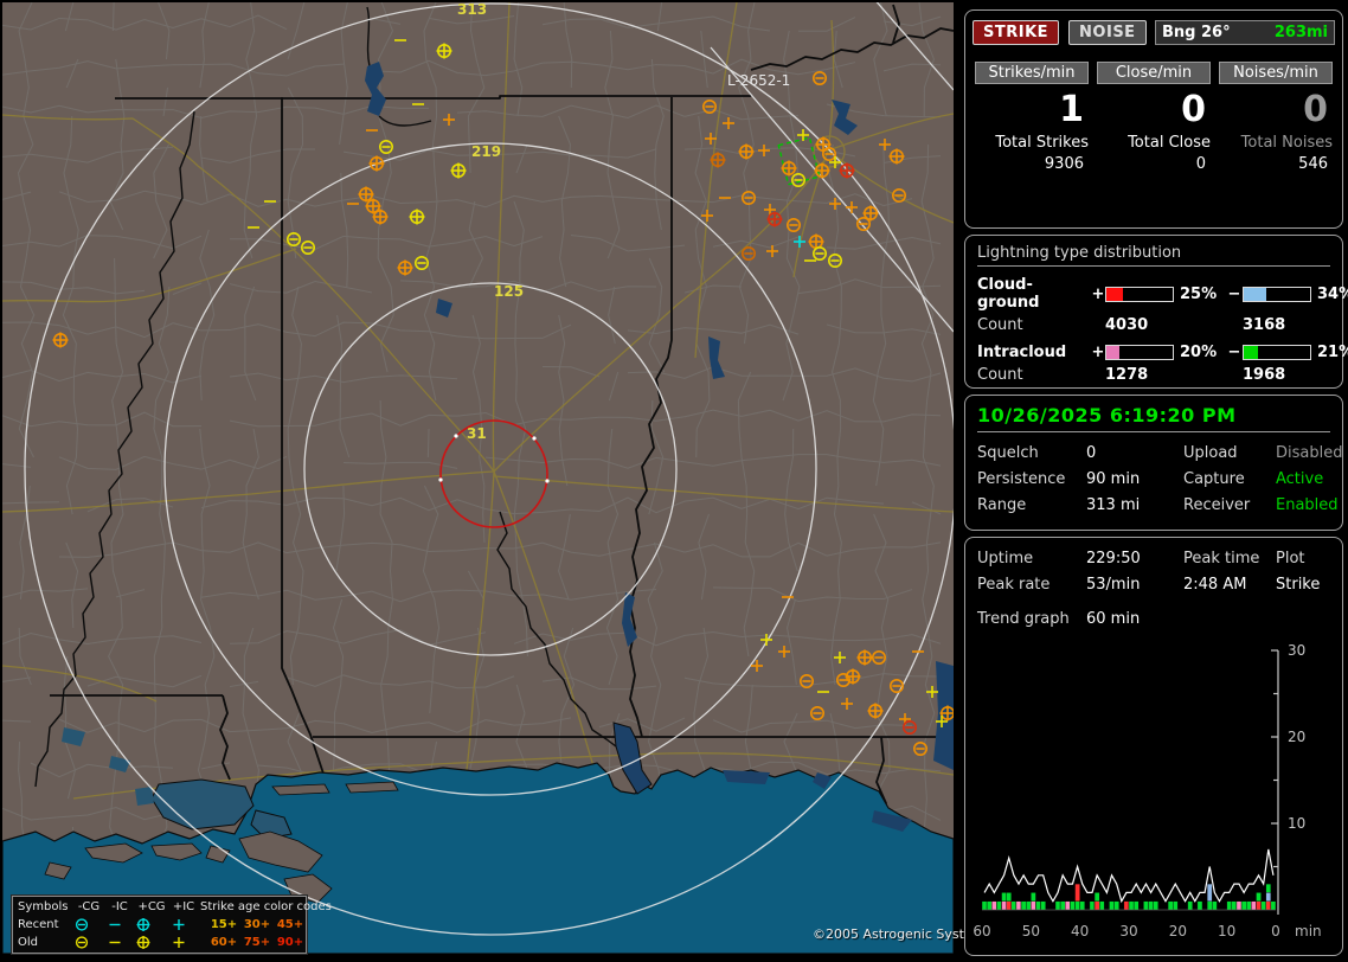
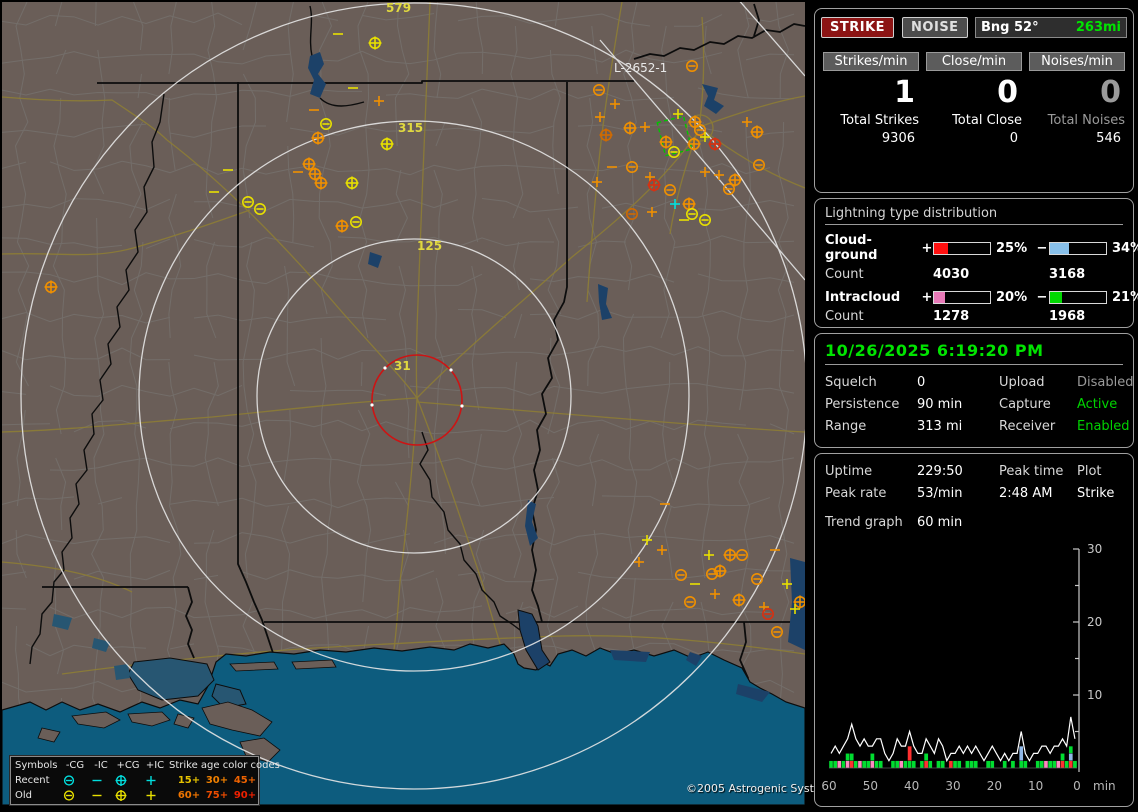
- 313
+ 579
- 219
+ 315
  125
  31
  L-2652-1
  ©2005 Astrogenic Syst
  Symbols
  -CG
  -IC
  +CG
  +IC
  Strike age color codes
  Recent
  15+
  30+
  45+
  Old
  60+
  75+
  90+
  STRIKE
  NOISE
- Bng 26°
+ Bng 52°
  263mi
  Strikes/min
  1
  Total Strikes
  9306
  Close/min
  0
  Total Close
  0
  Noises/min
  0
  Total Noises
  546
  Lightning type distribution
  Cloud-ground
  +
  25%
  −
  34%
  Count
  4030
  3168
  Intracloud
  +
  20%
  −
  21%
  Count
  1278
  1968
  10/26/2025 6:19:20 PM
  Squelch
  0
  Upload
  Disabled
  Persistence
  90 min
  Capture
  Active
  Range
  313 mi
  Receiver
  Enabled
  Uptime
  229:50
  Peak time
  Plot
  Peak rate
  53/min
  2:48 AM
  Strike
  Trend graph
  60 min
  10
  20
  30
  60
  50
  40
  30
  20
  10
  0
  min
